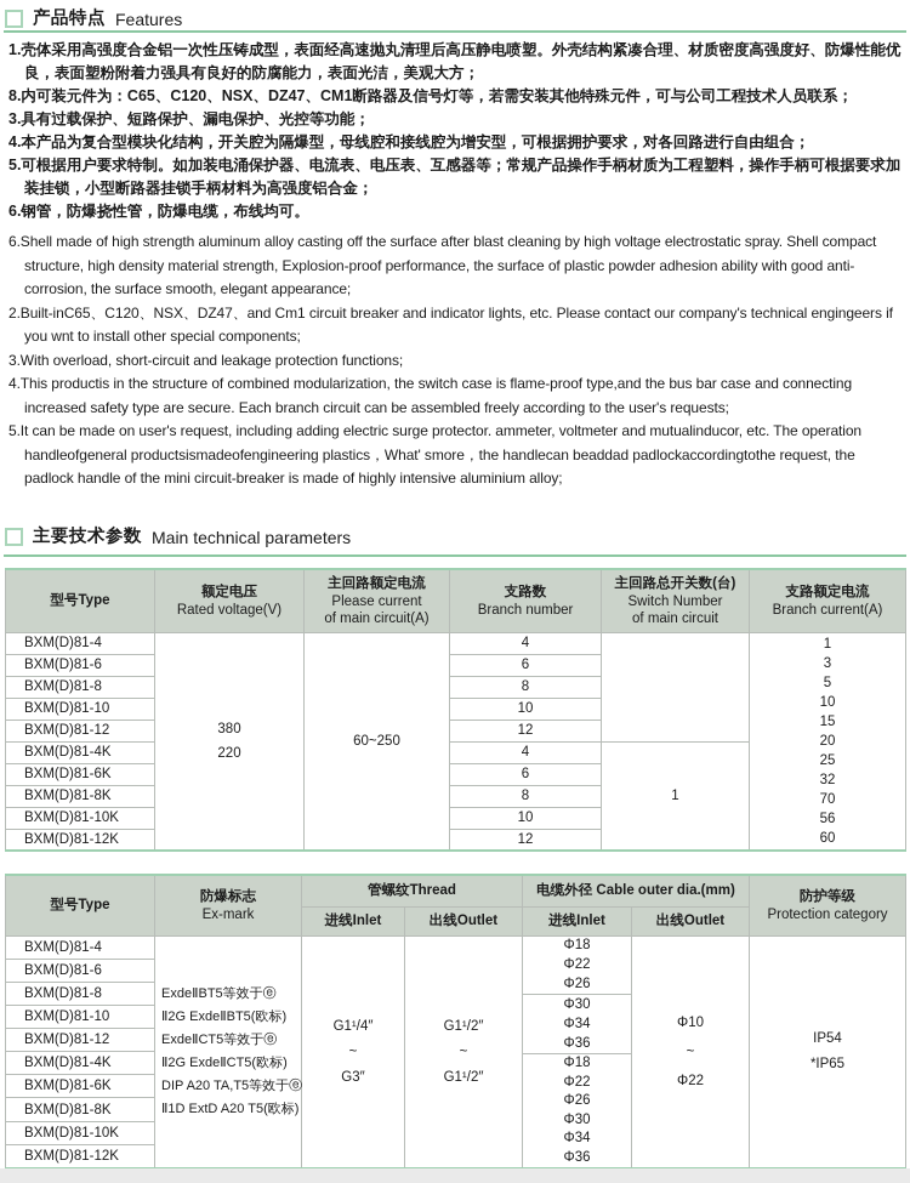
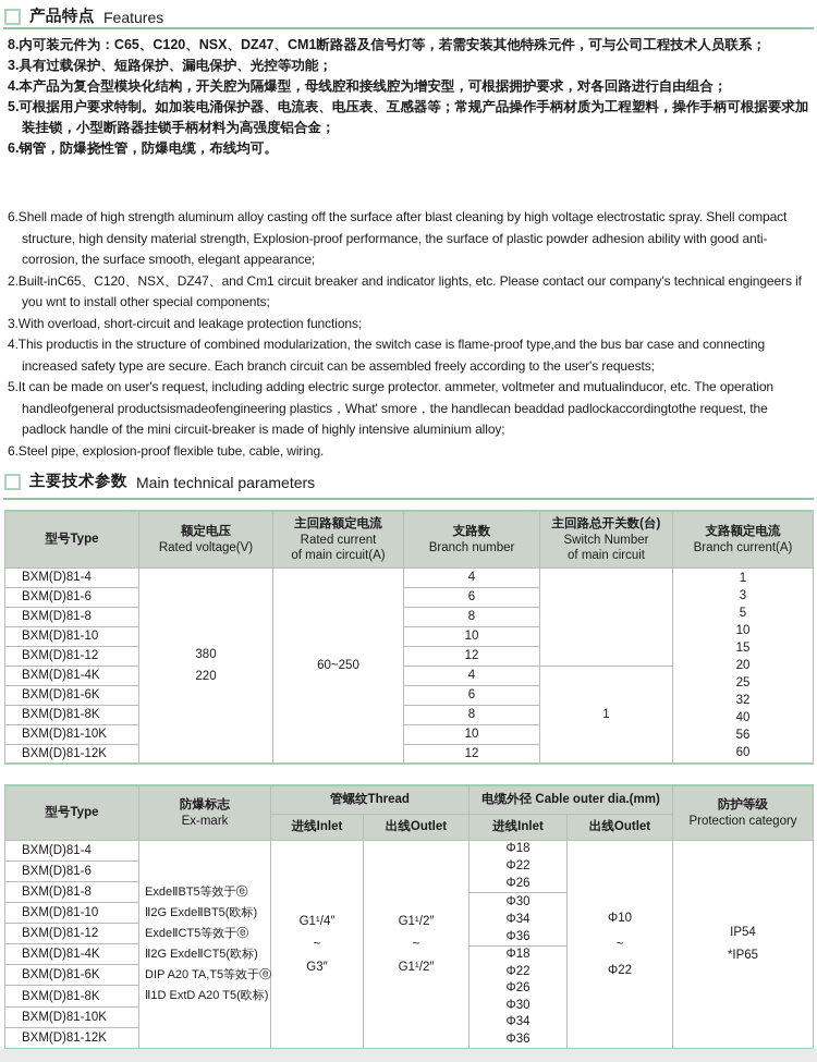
  产品特点
  Features
- 1.壳体采用高强度合金铝一次性压铸成型，表面经高速抛丸清理后高压静电喷塑。外壳结构紧凑合理、材质密度高强度好、防爆性能优良，表面塑粉附着力强具有良好的防腐能力，表面光洁，美观大方；
  8.内可装元件为：C65、C120、NSX、DZ47、CM1断路器及信号灯等，若需安装其他特殊元件，可与公司工程技术人员联系；
  3.具有过载保护、短路保护、漏电保护、光控等功能；
  4.本产品为复合型模块化结构，开关腔为隔爆型，母线腔和接线腔为增安型，可根据拥护要求，对各回路进行自由组合；
  5.可根据用户要求特制。如加装电涌保护器、电流表、电压表、互感器等；常规产品操作手柄材质为工程塑料，操作手柄可根据要求加装挂锁，小型断路器挂锁手柄材料为高强度铝合金；
  6.钢管，防爆挠性管，防爆电缆，布线均可。
  6.Shell made of high strength aluminum alloy casting off the surface after blast cleaning by high voltage electrostatic spray. Shell compact structure, high density material strength, Explosion-proof performance, the surface of plastic powder adhesion ability with good anti-corrosion, the surface smooth, elegant appearance;
  2.Built-inC65、C120、NSX、DZ47、and Cm1 circuit breaker and indicator lights, etc. Please contact our company's technical engingeers if you wnt to install other special components;
  3.With overload, short-circuit and leakage protection functions;
  4.This productis in the structure of combined modularization, the switch case is flame-proof type,and the bus bar case and connecting increased safety type are secure. Each branch circuit can be assembled freely according to the user's requests;
  5.It can be made on user's request, including adding electric surge protector. ammeter, voltmeter and mutualinducor, etc. The operation handleofgeneral productsismadeofengineering plastics，What' smore，the handlecan beaddad padlockaccordingtothe request, the padlock handle of the mini circuit-breaker is made of highly intensive aluminium alloy;
+ 6.Steel pipe, explosion-proof flexible tube, cable, wiring.
  主要技术参数
  Main technical parameters
- 型号Type	额定电压Rated voltage(V)	主回路额定电流Please current of main circuit(A)	支路数Branch number	主回路总开关数(台)Switch Number of main circuit	支路额定电流Branch current(A)
+ 型号Type	额定电压Rated voltage(V)	主回路额定电流Rated current of main circuit(A)	支路数Branch number	主回路总开关数(台)Switch Number of main circuit	支路额定电流Branch current(A)
- BXM(D)81-4	380 220	60~250	4		1 3 5 10 15 20 25 32 70 56 60
+ BXM(D)81-4	380 220	60~250	4		1 3 5 10 15 20 25 32 40 56 60
  BXM(D)81-6	6
  BXM(D)81-8	8
  BXM(D)81-10	10
  BXM(D)81-12	12
  BXM(D)81-4K	4	1
  BXM(D)81-6K	6
  BXM(D)81-8K	8
  BXM(D)81-10K	10
  BXM(D)81-12K	12
  型号Type	防爆标志Ex-mark	管螺纹Thread	电缆外径 Cable outer dia.(mm)	防护等级Protection category
  进线Inlet	出线Outlet	进线Inlet	出线Outlet
  BXM(D)81-4	ExdeⅡBT5等效于ⓔ Ⅱ2G ExdeⅡBT5(欧标) ExdeⅡCT5等效于ⓔ Ⅱ2G ExdeⅡCT5(欧标) DIP A20 TA,T5等效于ⓔ Ⅱ1D ExtD A20 T5(欧标)	G1¹/4″ ~ G3″	G1¹/2″ ~ G1¹/2″	Φ18 Φ22 Φ26 Φ30 Φ34 Φ36 Φ18 Φ22 Φ26 Φ30 Φ34 Φ36	Φ10 ~ Φ22	IP54 *IP65
  BXM(D)81-6
  BXM(D)81-8
  BXM(D)81-10
  BXM(D)81-12
  BXM(D)81-4K
  BXM(D)81-6K
  BXM(D)81-8K
  BXM(D)81-10K
  BXM(D)81-12K
